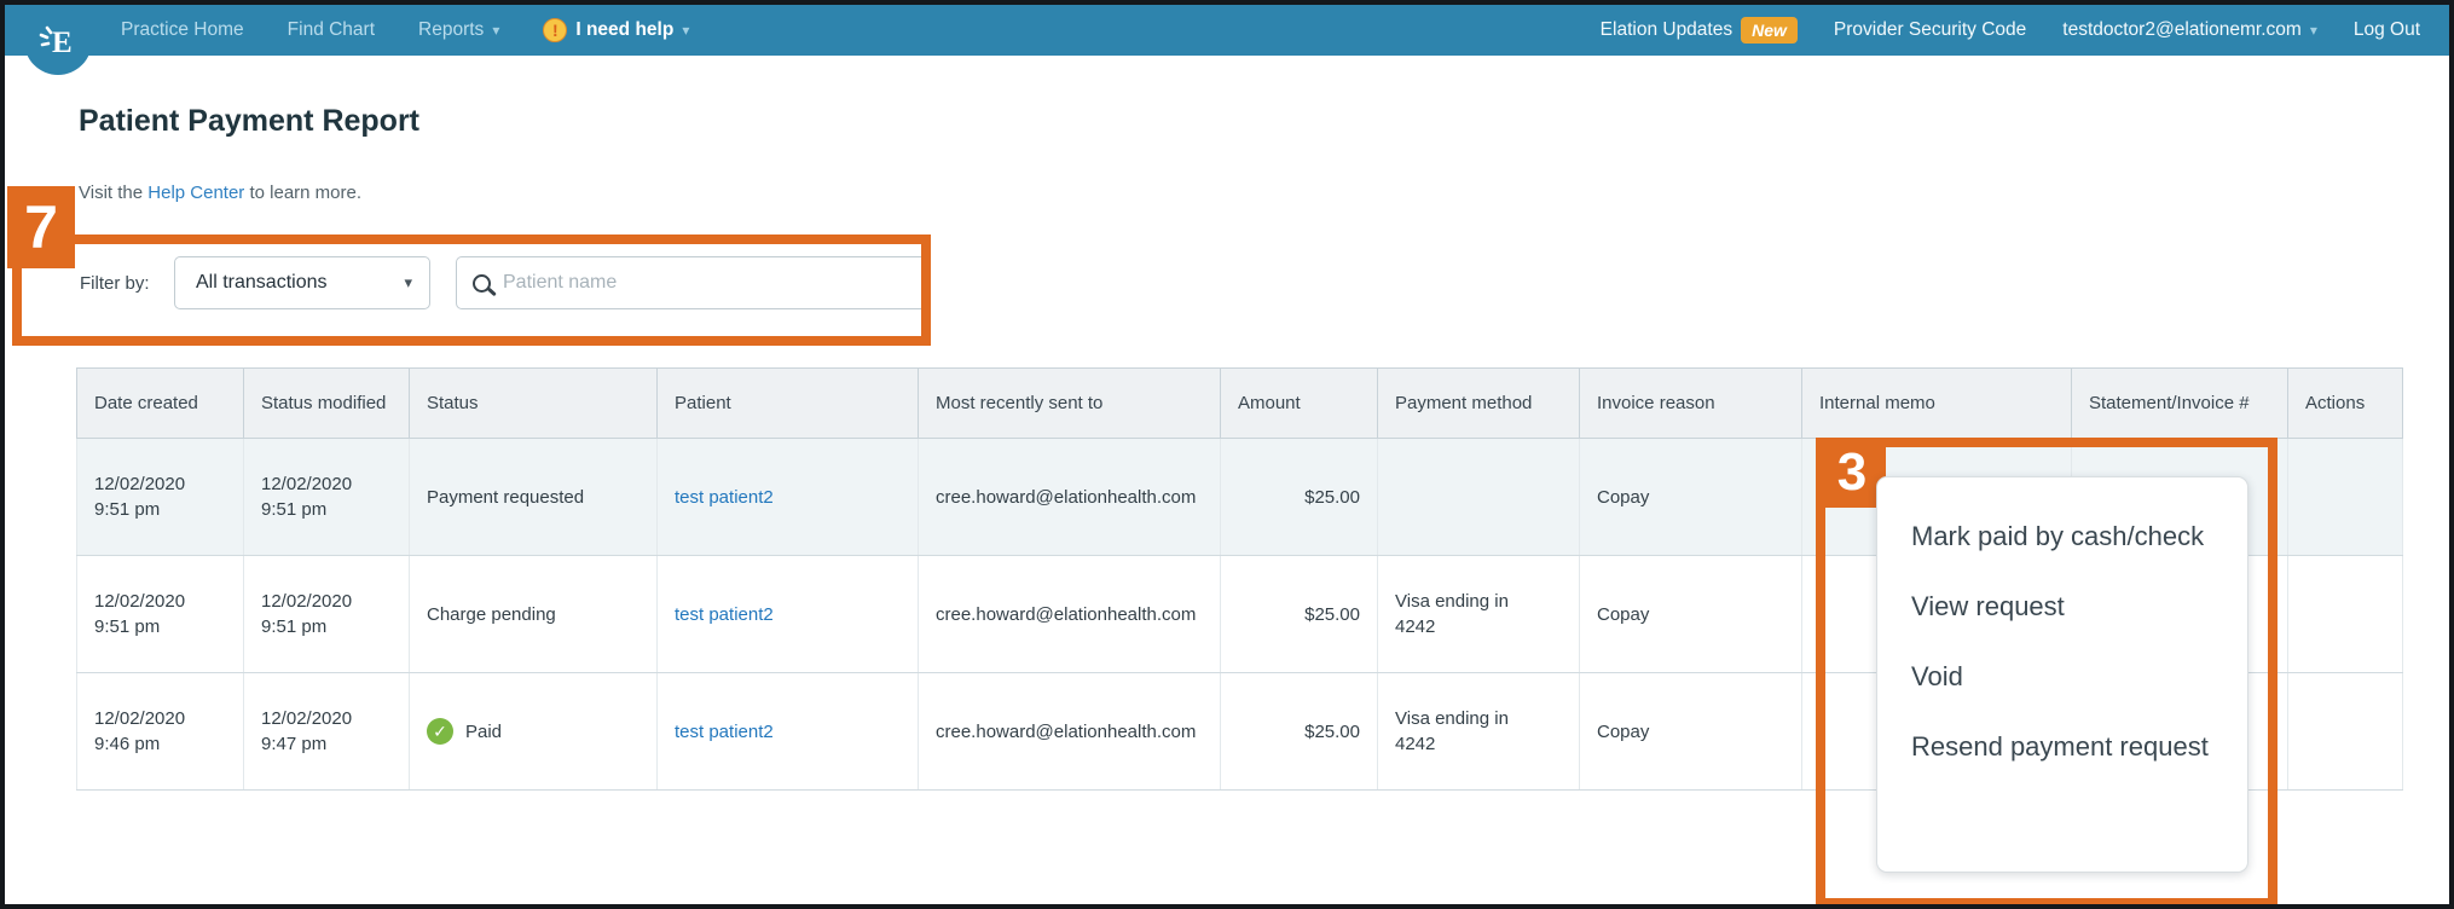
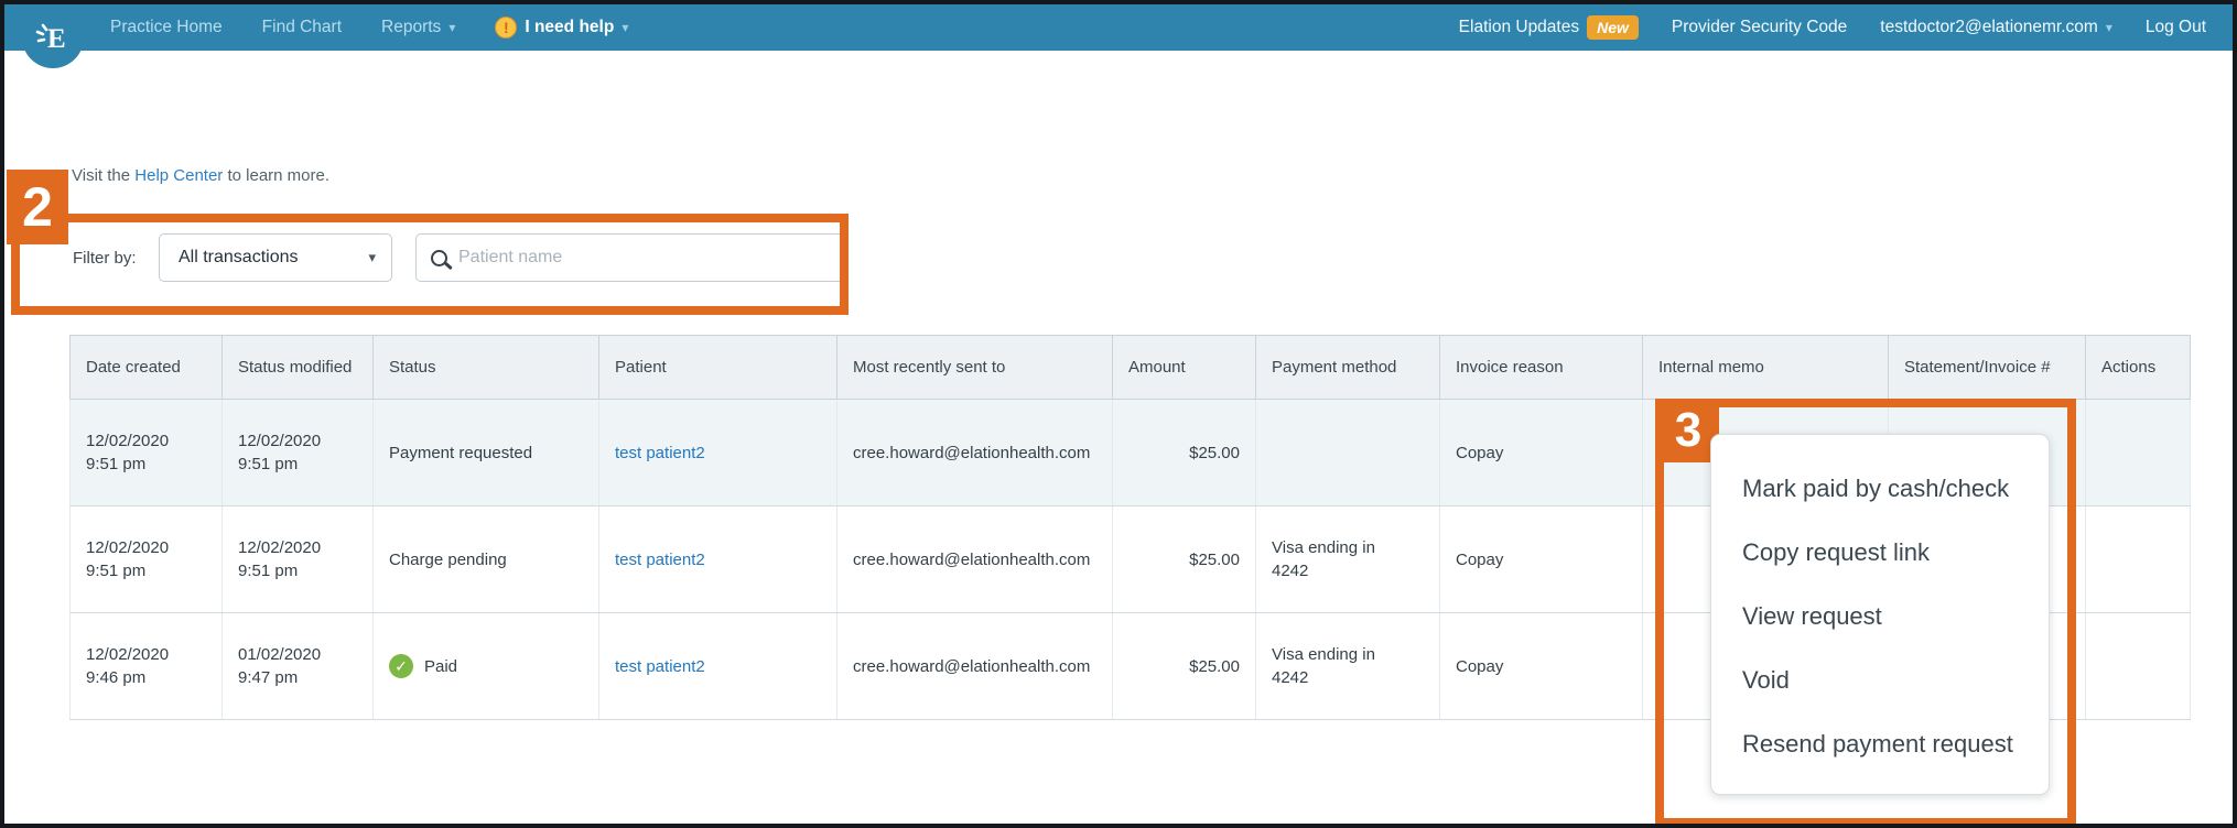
  E
  Practice Home
  Find Chart
  Reports
  ▾
  !
  I need help
  ▾
  Elation Updates
  New
  Provider Security Code
  testdoctor2@elationemr.com
  ▾
  Log Out
- Patient Payment Report
  Visit the Help Center to learn more.
- 7
+ 2
  Filter by:
  All transactions
  ▾
  Patient name
  Date created	Status modified	Status	Patient	Most recently sent to	Amount	Payment method	Invoice reason	Internal memo	Statement/Invoice #	Actions
  12/02/2020 9:51 pm	12/02/2020 9:51 pm	Payment requested	test patient2	cree.howard@elationhealth.com	$25.00		Copay
  12/02/2020 9:51 pm	12/02/2020 9:51 pm	Charge pending	test patient2	cree.howard@elationhealth.com	$25.00	Visa ending in 4242	Copay
- 12/02/2020 9:46 pm	12/02/2020 9:47 pm	✓ Paid	test patient2	cree.howard@elationhealth.com	$25.00	Visa ending in 4242	Copay
+ 12/02/2020 9:46 pm	01/02/2020 9:47 pm	✓ Paid	test patient2	cree.howard@elationhealth.com	$25.00	Visa ending in 4242	Copay
  3
  Mark paid by cash/check
+ Copy request link
  View request
  Void
  Resend payment request
